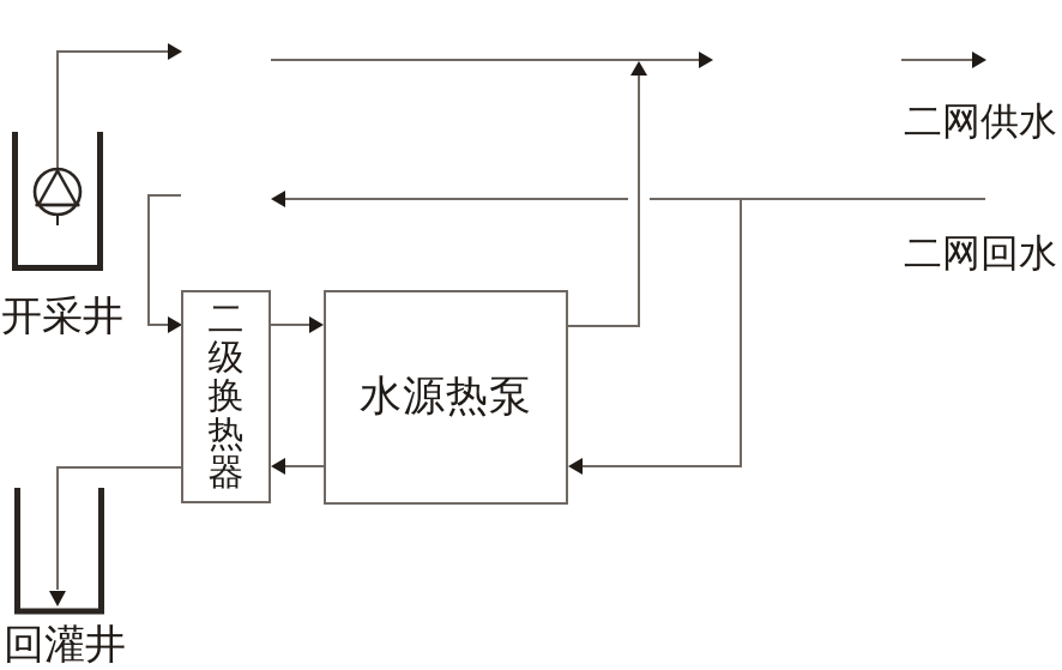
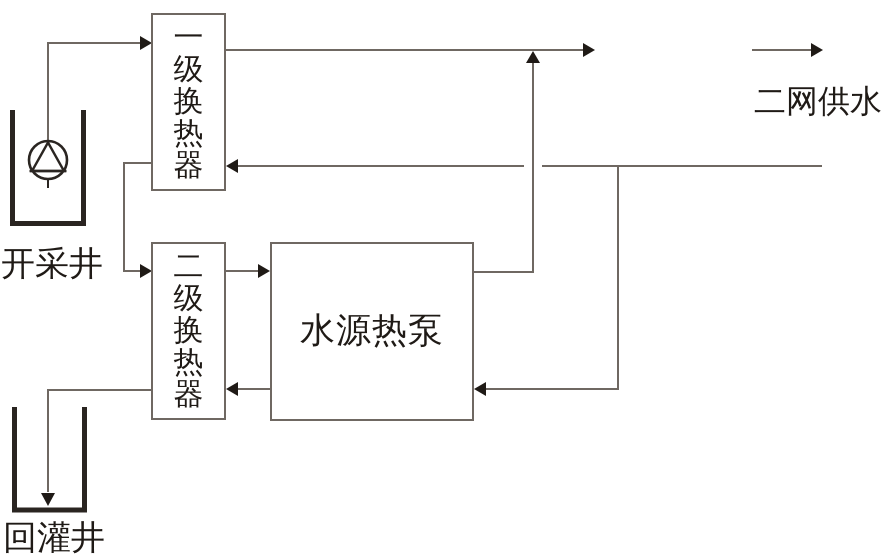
+ 一级换热器
  二级换热器
  水源热泵
  二网供水
- 二网回水
  开采井
  回灌井
